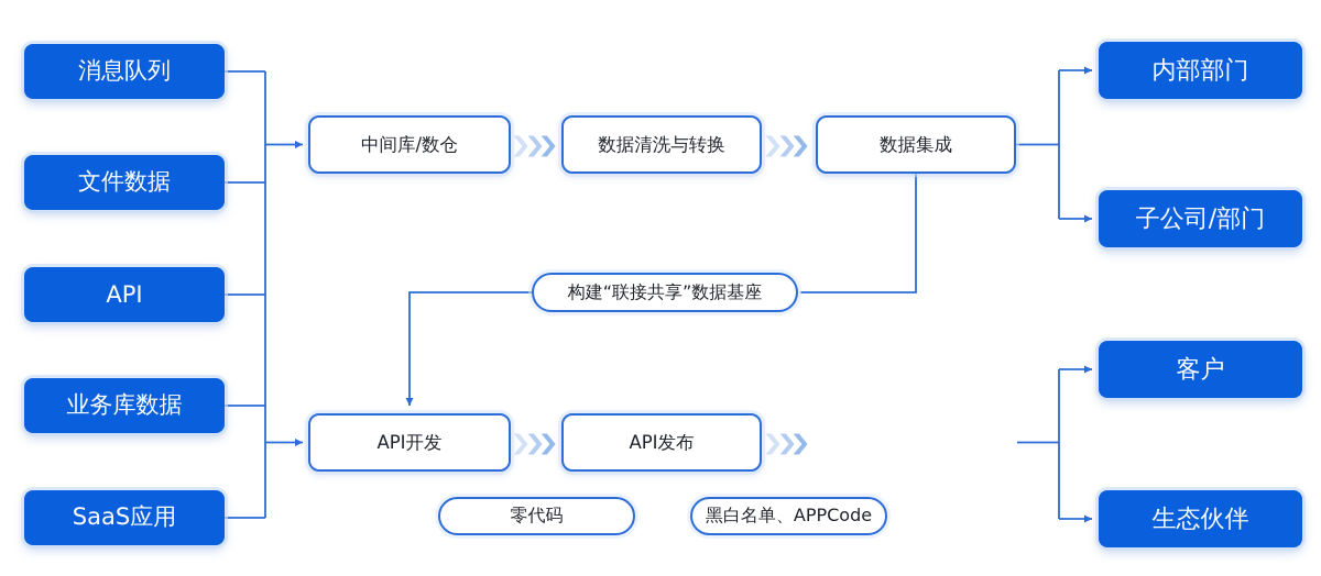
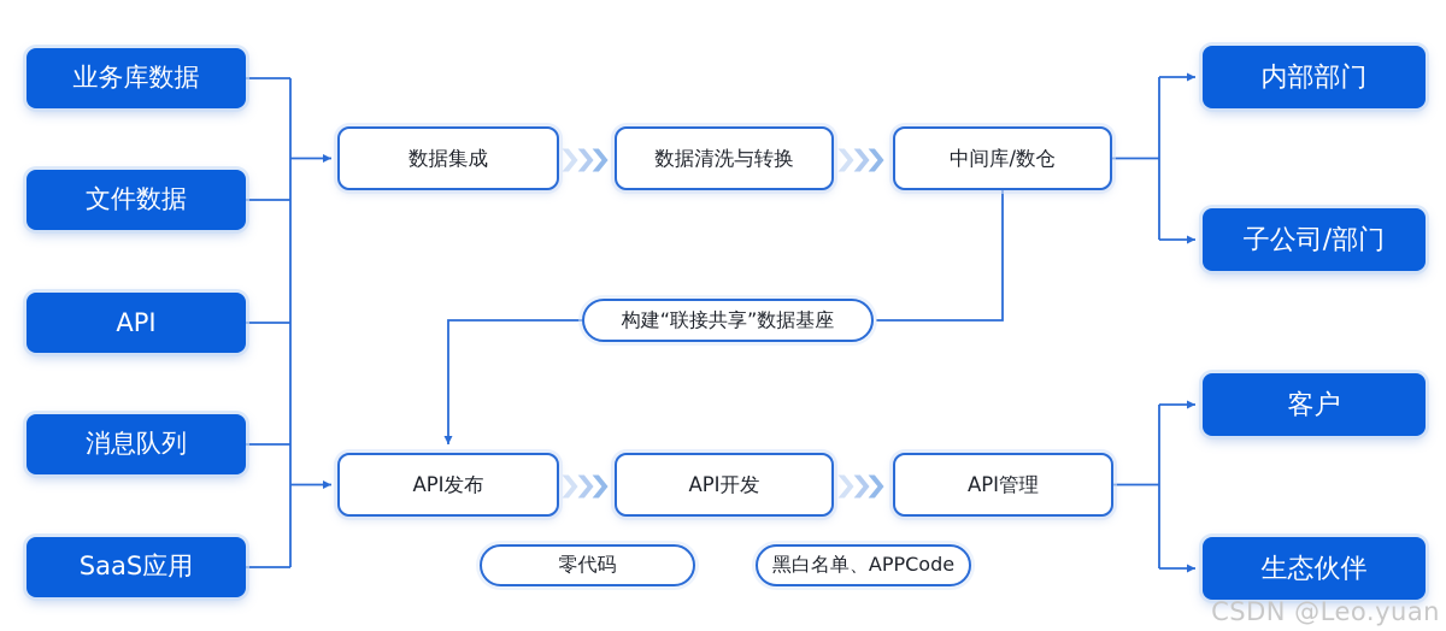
- 消息队列
+ 业务库数据
  文件数据
  API
- 业务库数据
+ 消息队列
  SaaS应用
- 中间库/数仓
+ 数据集成
  ❯
  ❯
  ❯
  数据清洗与转换
  ❯
  ❯
  ❯
- 数据集成
+ 中间库/数仓
  构建“联接共享”数据基座
- API开发
+ API发布
  ❯
  ❯
  ❯
- API发布
+ API开发
  ❯
  ❯
  ❯
+ API管理
  零代码
  黑白名单、APPCode
  内部部门
  子公司/部门
  客户
  生态伙伴
+ CSDN @Leo.yuan
